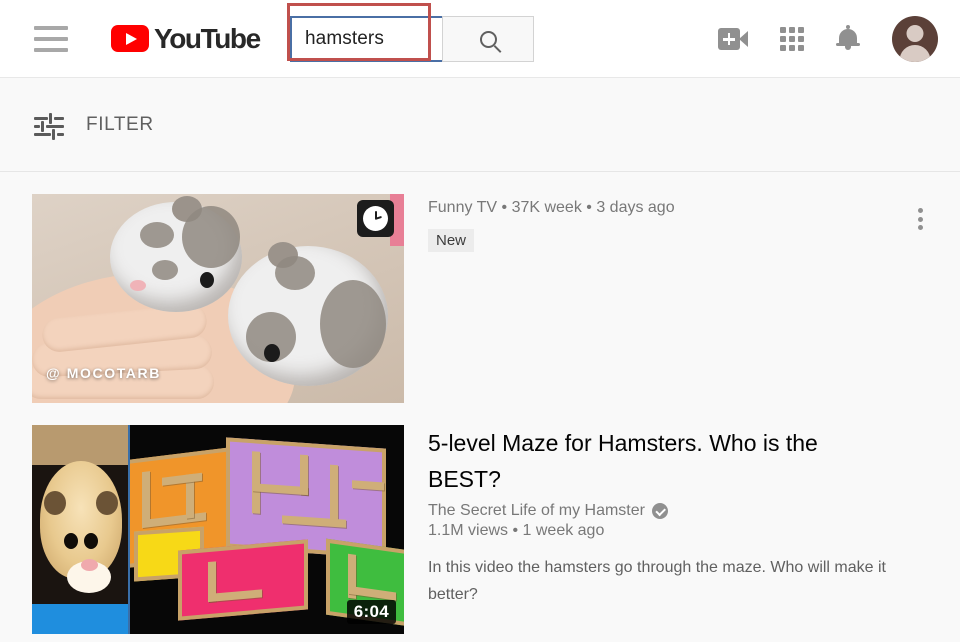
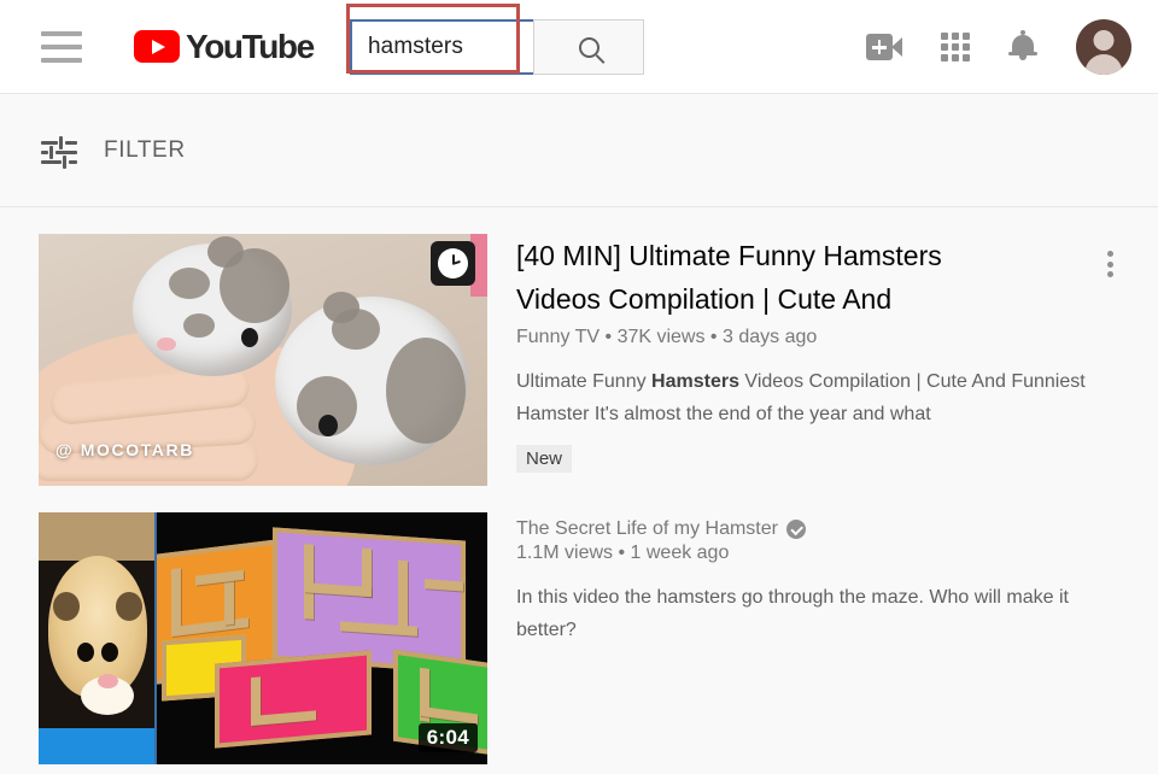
  YouTube
  hamsters
  FILTER
  @ MOCOTARB
+ [40 MIN] Ultimate Funny Hamsters Videos Compilation | Cute And
- Funny TV • 37K week • 3 days ago
+ Funny TV • 37K views • 3 days ago
+ Ultimate Funny Hamsters Videos Compilation | Cute And Funniest Hamster It's almost the end of the year and what
  New
  6:04
- 5-level Maze for Hamsters. Who is the BEST?
  The Secret Life of my Hamster
  1.1M views • 1 week ago
  In this video the hamsters go through the maze. Who will make it better?
